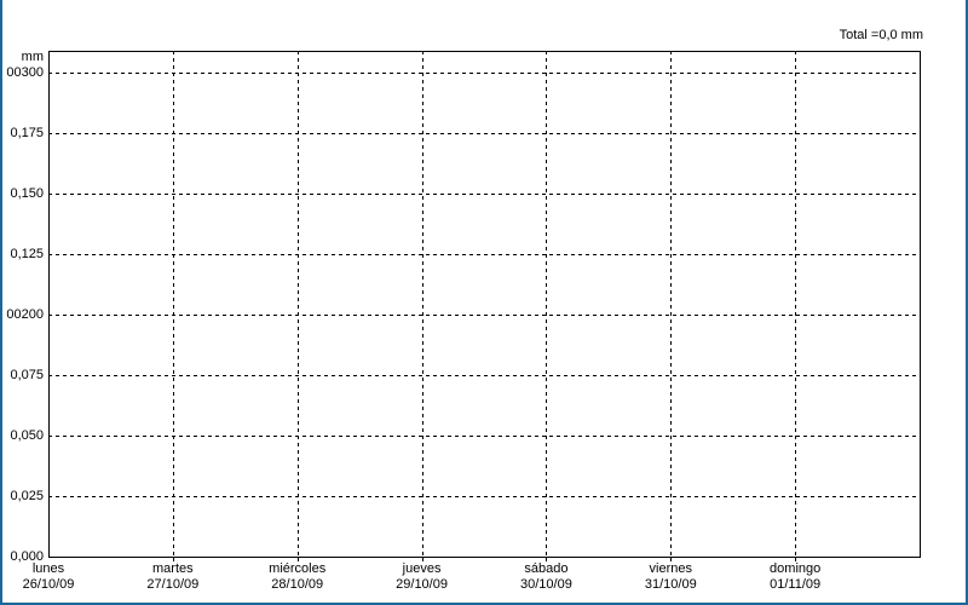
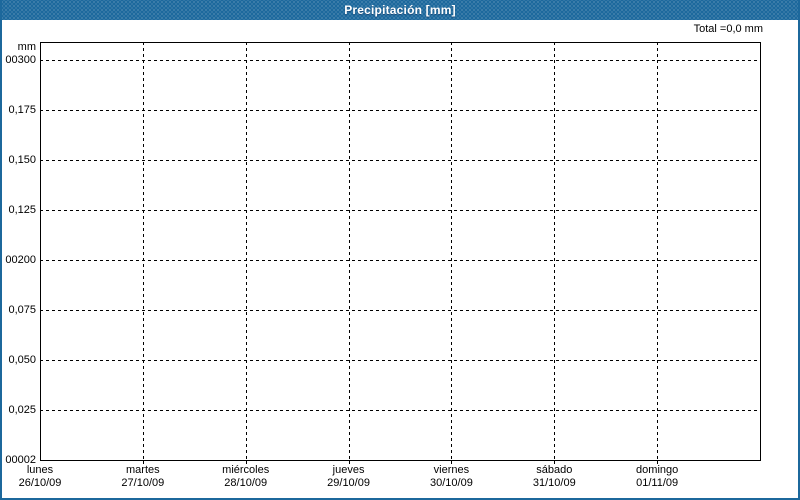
+ Precipitación [mm]
  Total =0,0 mm
  mm
  00300
  0,175
  0,150
  0,125
  00200
  0,075
  0,050
  0,025
- 0,000
+ 00002
  lunes
  26/10/09
  martes
  27/10/09
  miércoles
  28/10/09
  jueves
  29/10/09
- sábado
+ viernes
  30/10/09
- viernes
+ sábado
  31/10/09
  domingo
  01/11/09
